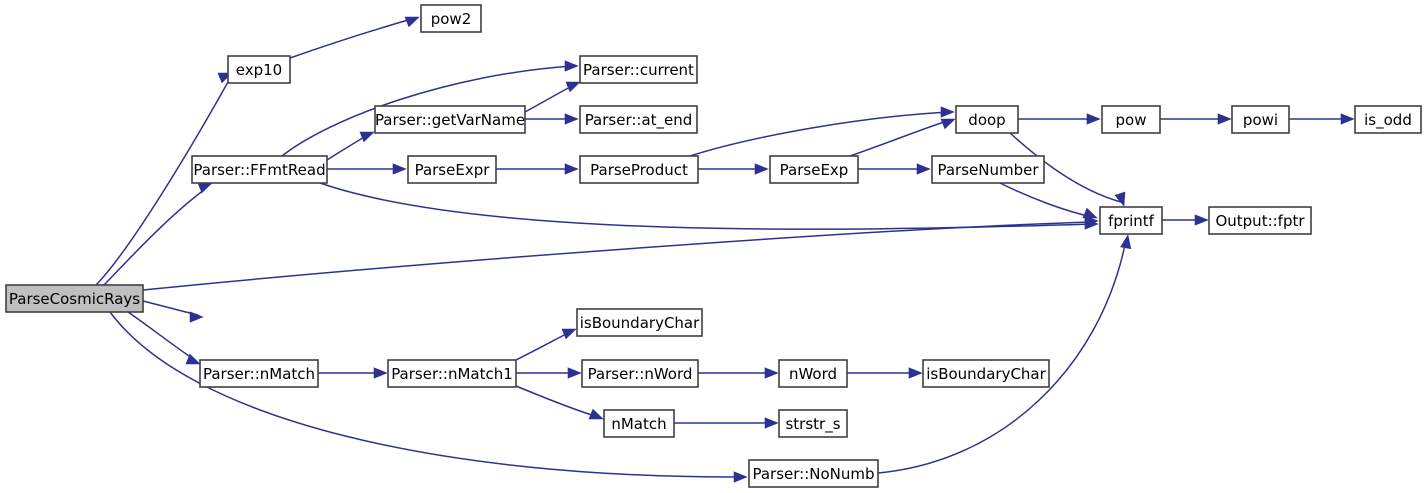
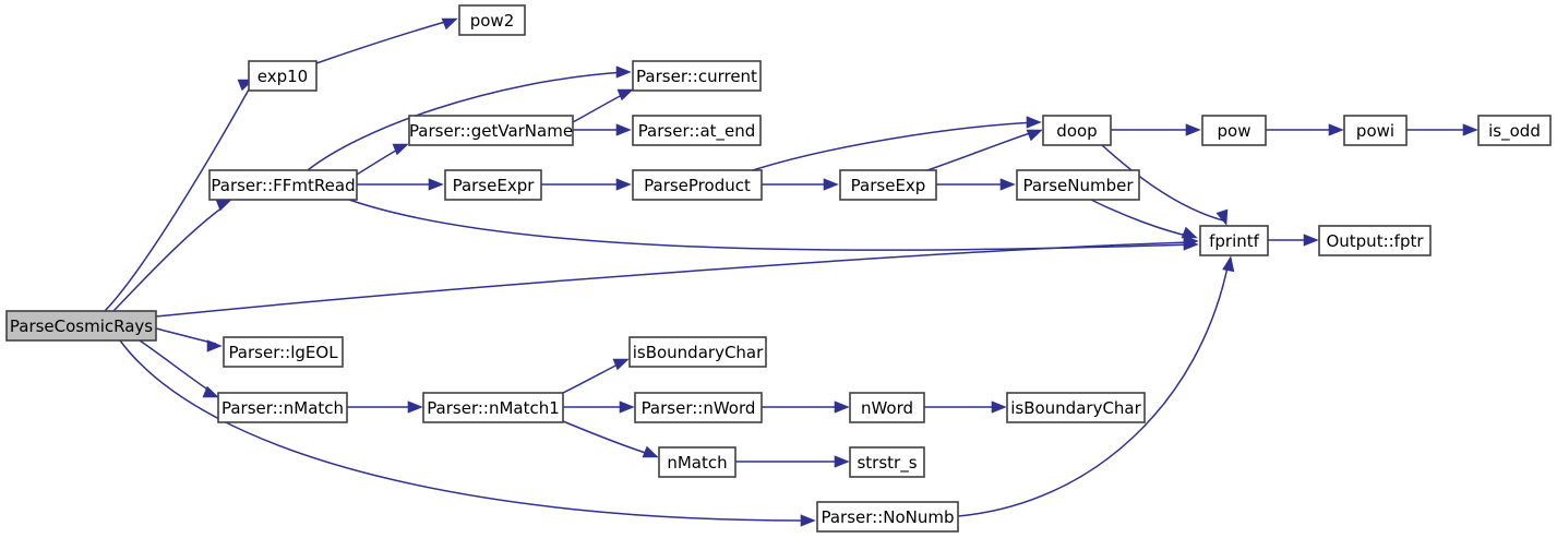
  ParseCosmicRays
  exp10
  pow2
  Parser::FFmtRead
  Parser::getVarName
  Parser::current
  Parser::at_end
  ParseExpr
  ParseProduct
  ParseExp
  ParseNumber
  doop
  pow
  powi
  is_odd
  fprintf
  Output::fptr
+ Parser::lgEOL
  Parser::nMatch
  Parser::nMatch1
  isBoundaryChar
  Parser::nWord
  nWord
  isBoundaryChar
  nMatch
  strstr_s
  Parser::NoNumb
